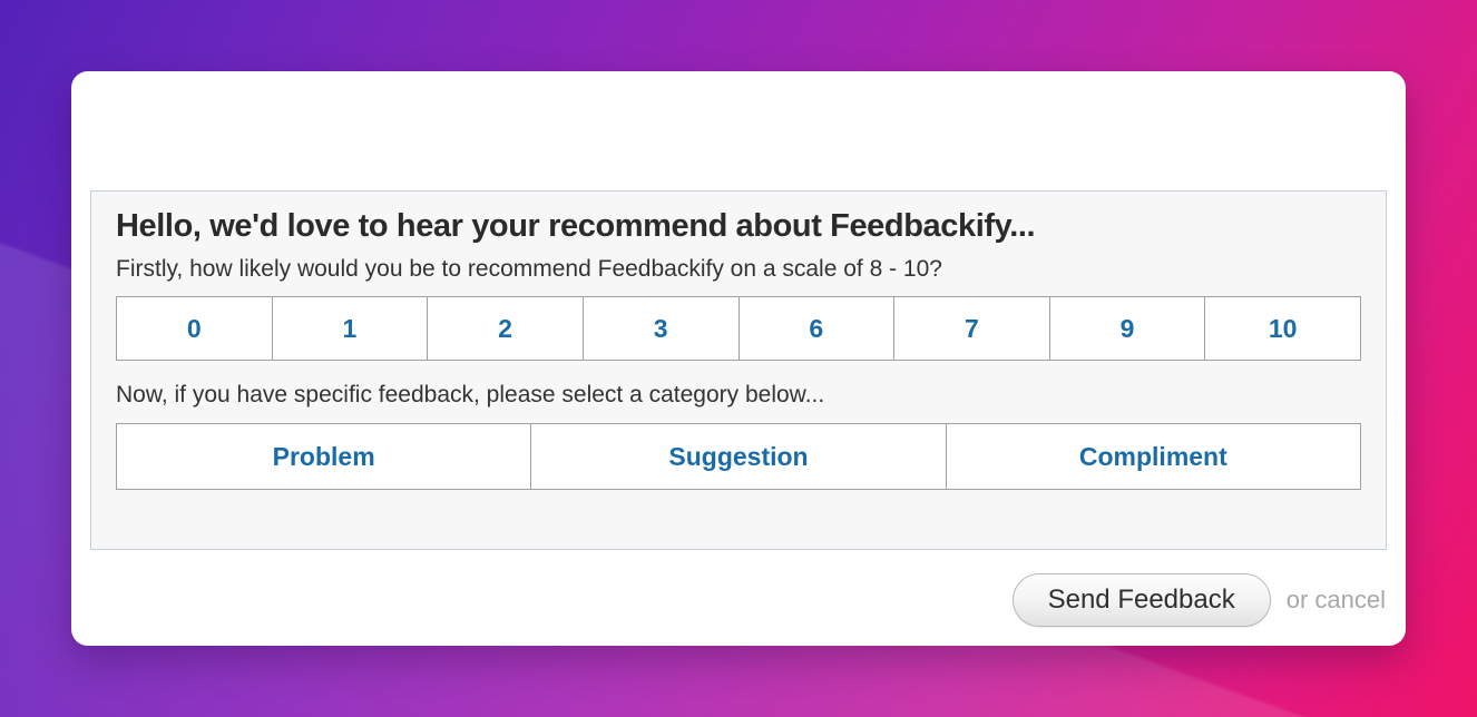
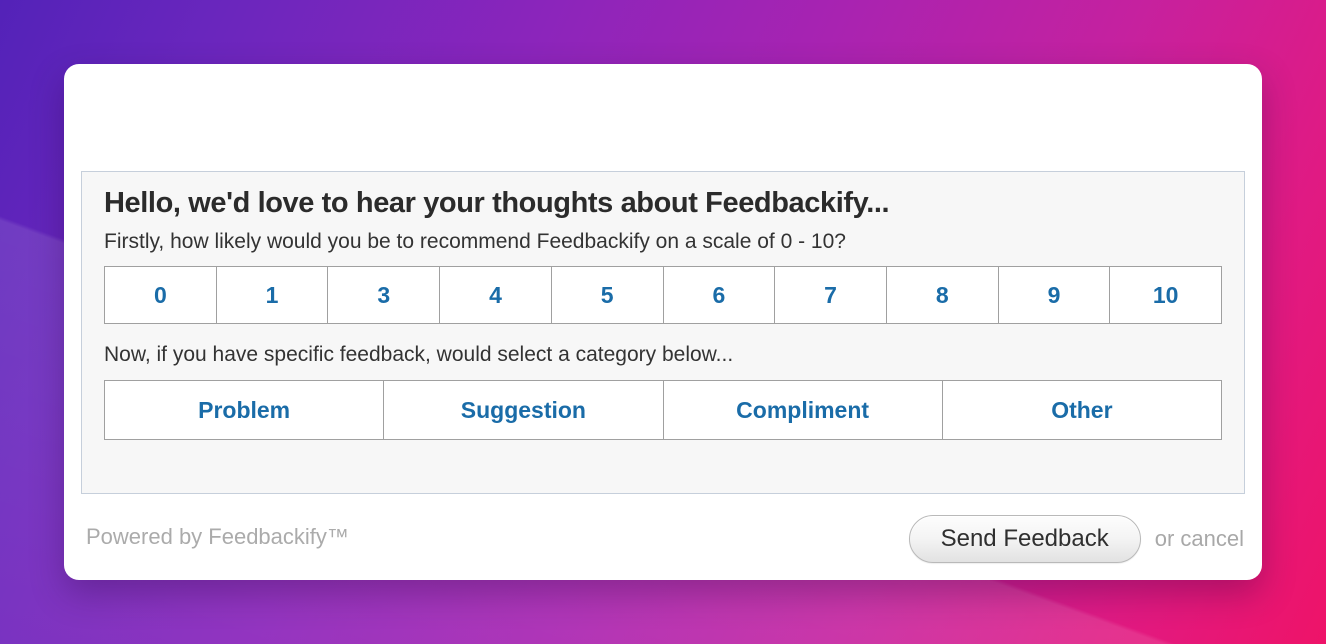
- Hello, we'd love to hear your recommend about Feedbackify...
+ Hello, we'd love to hear your thoughts about Feedbackify...
- Firstly, how likely would you be to recommend Feedbackify on a scale of 8 - 10?
+ Firstly, how likely would you be to recommend Feedbackify on a scale of 0 - 10?
  0
  1
- 2
  3
+ 4
+ 5
  6
  7
+ 8
  9
  10
- Now, if you have specific feedback, please select a category below...
+ Now, if you have specific feedback, would select a category below...
  Problem
  Suggestion
  Compliment
+ Other
+ Powered by Feedbackify™
  Send Feedback
  or cancel
